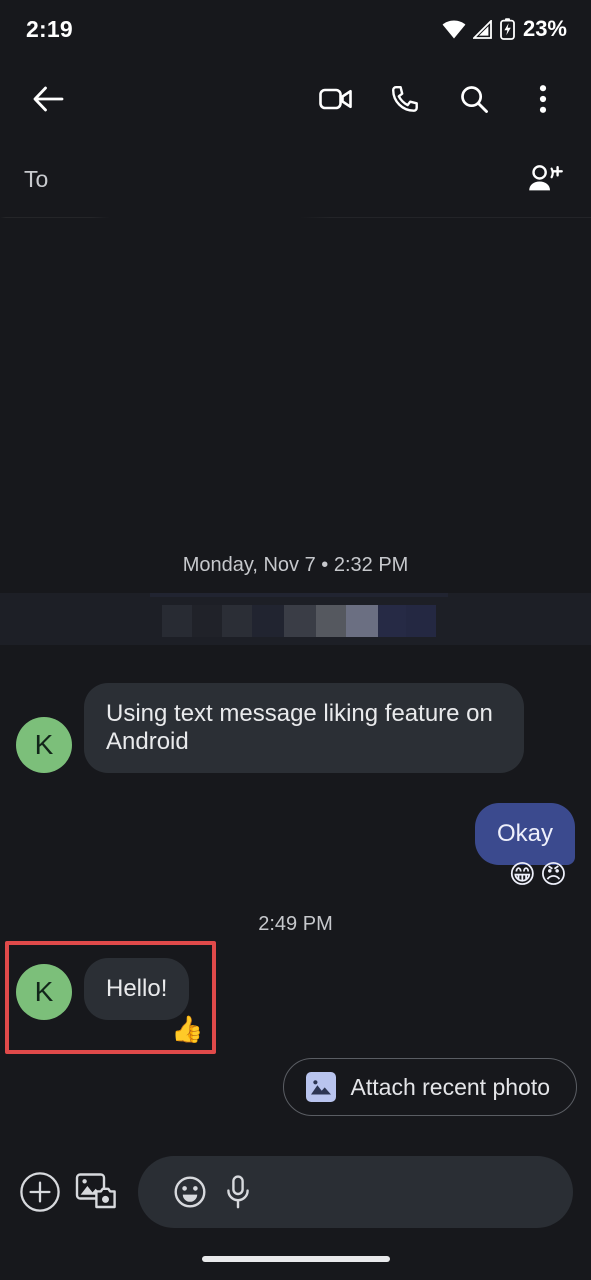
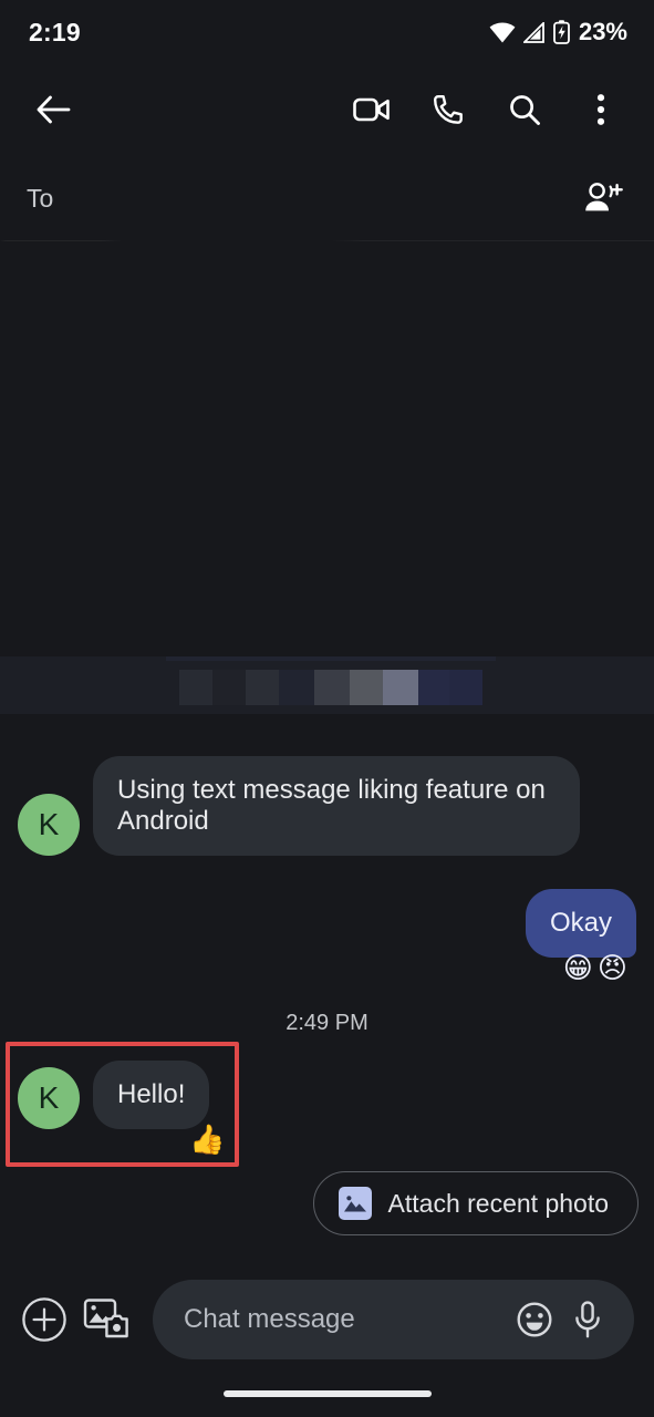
  2:19
  23%
  To
- Monday, Nov 7 • 2:32 PM
  K
  Using text message liking feature on Android
  Okay
  😁
  😠
  2:49 PM
  K
  Hello!
  👍
  Attach recent photo
+ Chat message
